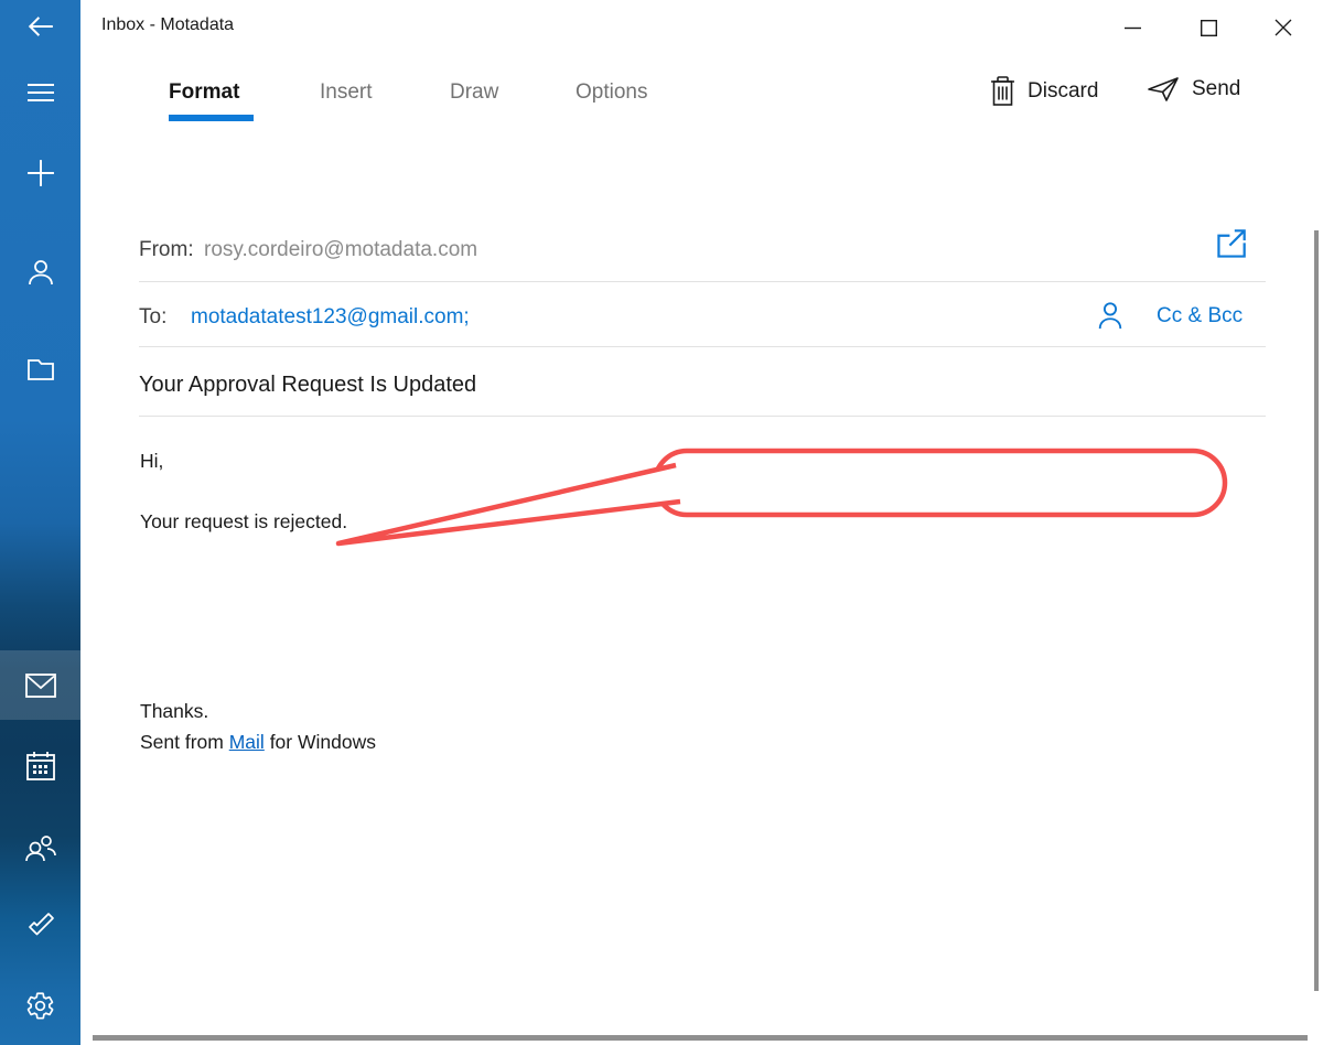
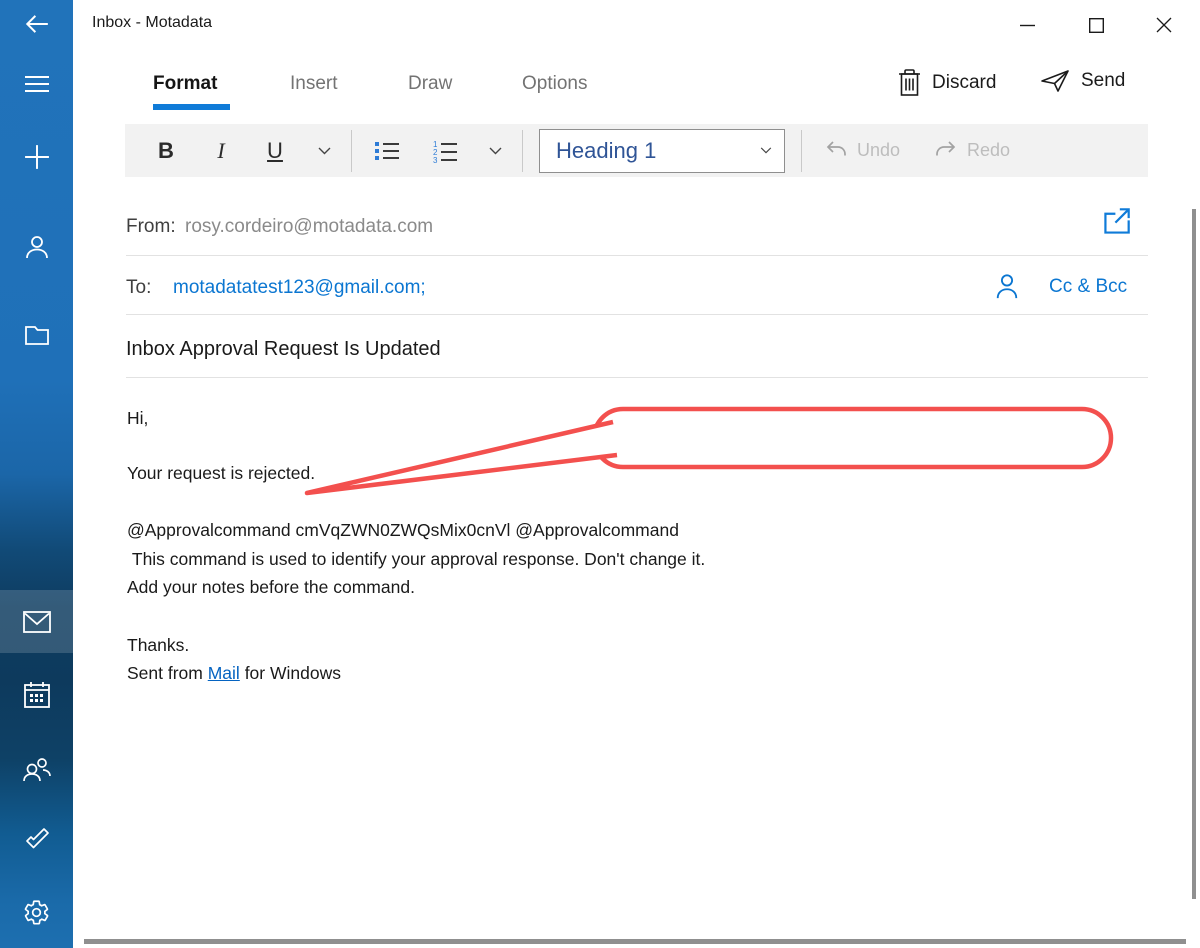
  Inbox - Motadata
  Format
  Insert
  Draw
  Options
  Discard
  Send
+ B
+ I
+ U
+ 1
+ 2
+ 3
+ Heading 1
+ Undo
+ Redo
  From:
  rosy.cordeiro@motadata.com
  To:
  motadatatest123@gmail.com;
  Cc & Bcc
- Your Approval Request Is Updated
+ Inbox Approval Request Is Updated
  Hi,
  Your request is rejected.
+ @Approvalcommand cmVqZWN0ZWQsMix0cnVl @Approvalcommand
+ This command is used to identify your approval response. Don't change it.
+ Add your notes before the command.
  Thanks.
  Sent from Mail for Windows
